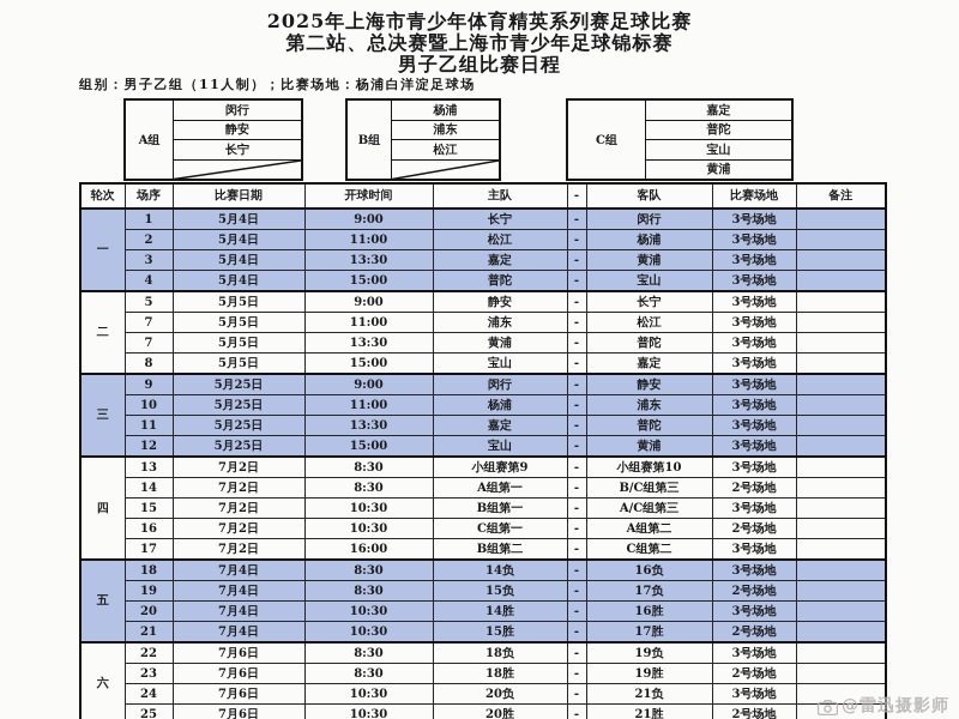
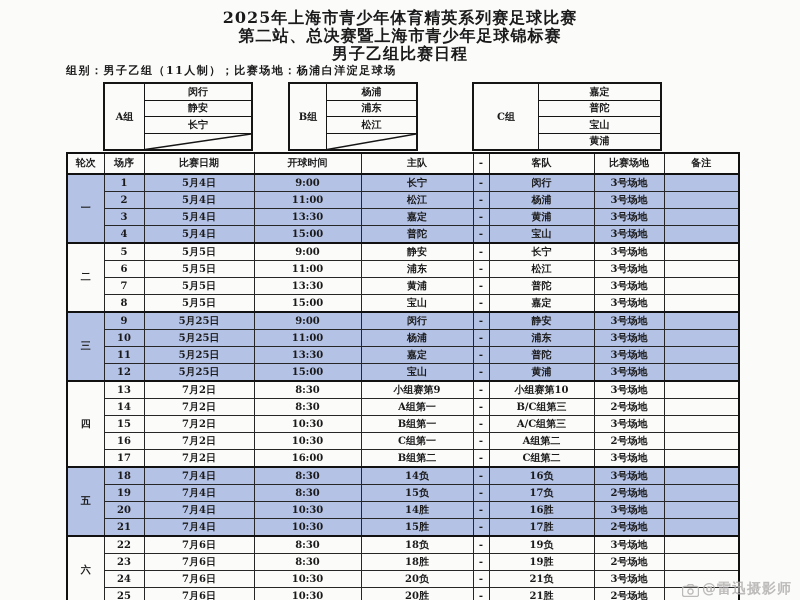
  2025年上海市青少年体育精英系列赛足球比赛
  第二站、总决赛暨上海市青少年足球锦标赛
  男子乙组比赛日程
  组别：男子乙组（11人制）；比赛场地：杨浦白洋淀足球场
  A组
  闵行
  静安
  长宁
  B组
  杨浦
  浦东
  松江
  C组
  嘉定
  普陀
  宝山
  黄浦
  轮次	场序	比赛日期	开球时间	主队	-	客队	比赛场地	备注
  一	1	5月4日	9:00	长宁	-	闵行	3号场地
  2	5月4日	11:00	松江	-	杨浦	3号场地
  3	5月4日	13:30	嘉定	-	黄浦	3号场地
  4	5月4日	15:00	普陀	-	宝山	3号场地
  二	5	5月5日	9:00	静安	-	长宁	3号场地
- 7	5月5日	11:00	浦东	-	松江	3号场地
+ 6	5月5日	11:00	浦东	-	松江	3号场地
  7	5月5日	13:30	黄浦	-	普陀	3号场地
  8	5月5日	15:00	宝山	-	嘉定	3号场地
  三	9	5月25日	9:00	闵行	-	静安	3号场地
  10	5月25日	11:00	杨浦	-	浦东	3号场地
  11	5月25日	13:30	嘉定	-	普陀	3号场地
  12	5月25日	15:00	宝山	-	黄浦	3号场地
  四	13	7月2日	8:30	小组赛第9	-	小组赛第10	3号场地
  14	7月2日	8:30	A组第一	-	B/C组第三	2号场地
  15	7月2日	10:30	B组第一	-	A/C组第三	3号场地
  16	7月2日	10:30	C组第一	-	A组第二	2号场地
  17	7月2日	16:00	B组第二	-	C组第二	3号场地
  五	18	7月4日	8:30	14负	-	16负	3号场地
  19	7月4日	8:30	15负	-	17负	2号场地
  20	7月4日	10:30	14胜	-	16胜	3号场地
  21	7月4日	10:30	15胜	-	17胜	2号场地
  六	22	7月6日	8:30	18负	-	19负	3号场地
  23	7月6日	8:30	18胜	-	19胜	2号场地
  24	7月6日	10:30	20负	-	21负	3号场地
  25	7月6日	10:30	20胜	-	21胜	2号场地
  @雷迅摄影师
